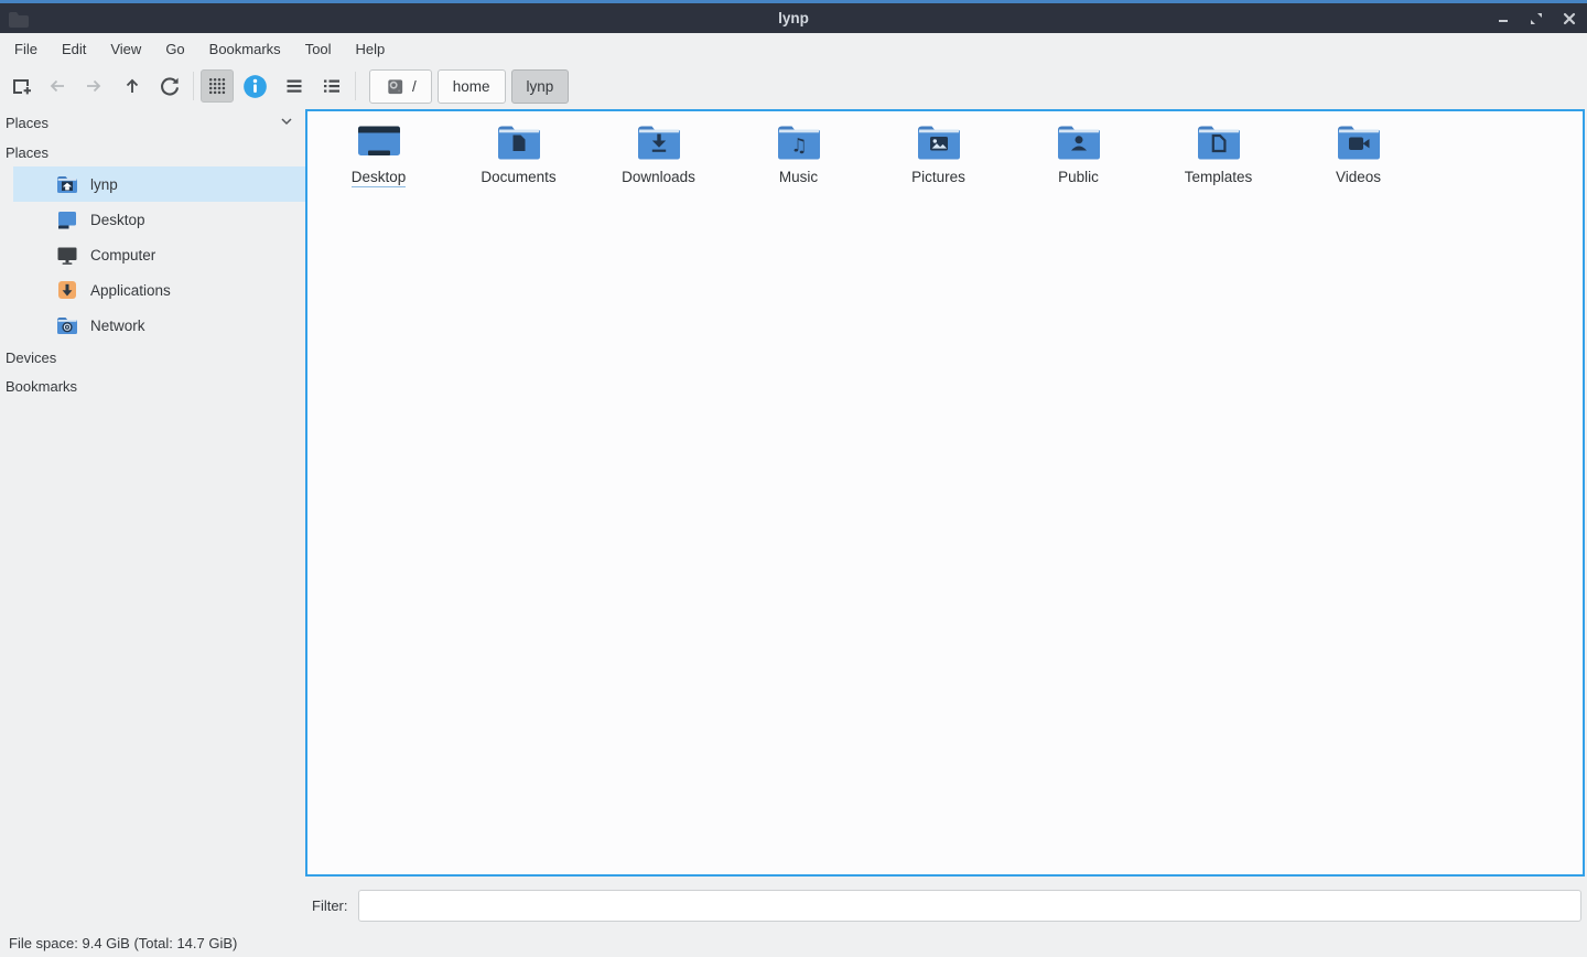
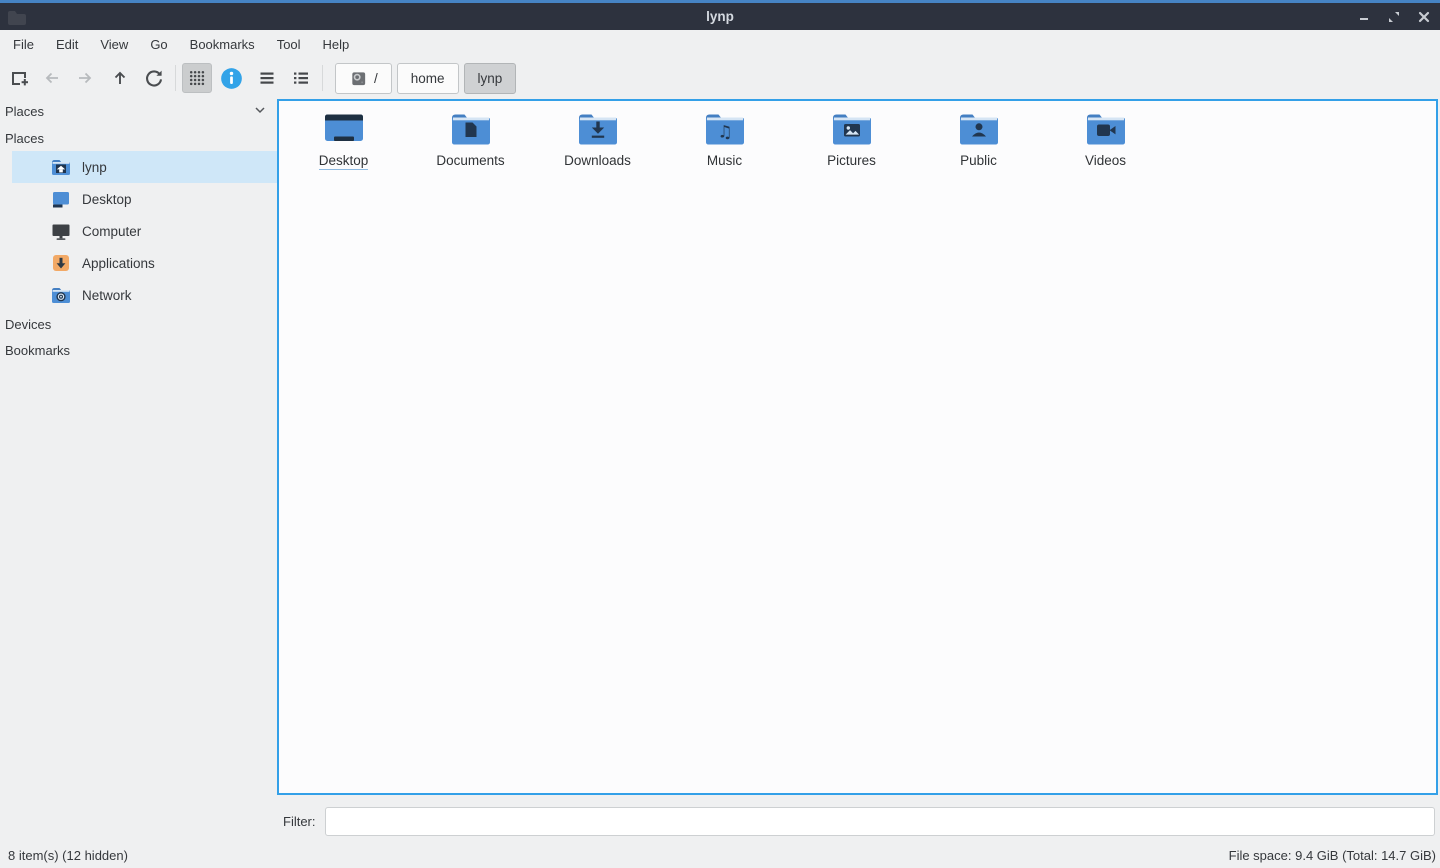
  lynp
  File
  Edit
  View
  Go
  Bookmarks
  Tool
  Help
  /
  home
  lynp
  Places
  Places
  lynp
  Desktop
  Computer
  Applications
  Network
  Devices
  Bookmarks
  Desktop
  Documents
  Downloads
  ♫
  Music
  Pictures
  Public
- Templates
  Videos
  Filter:
+ 8 item(s) (12 hidden)
  File space: 9.4 GiB (Total: 14.7 GiB)
